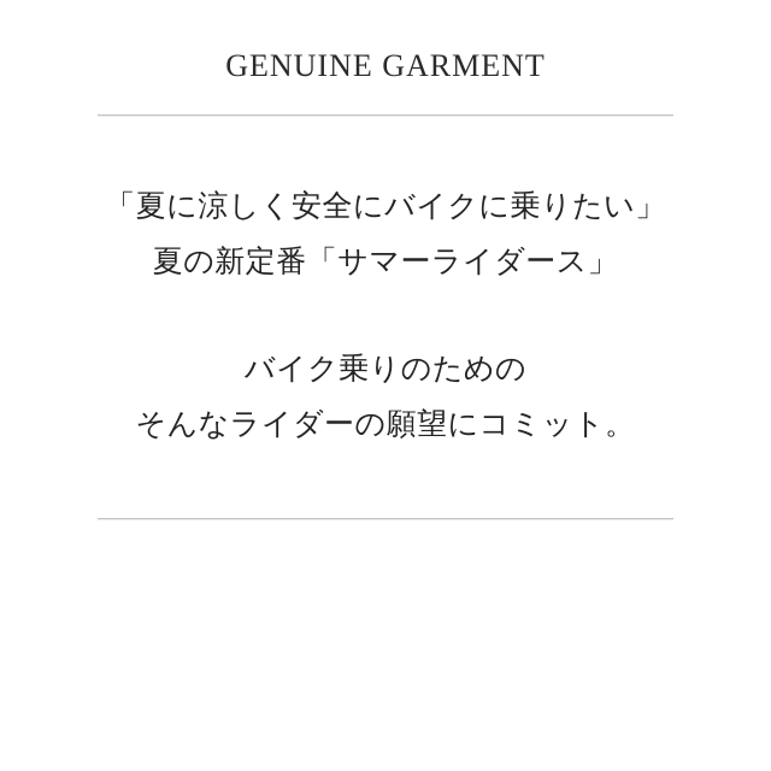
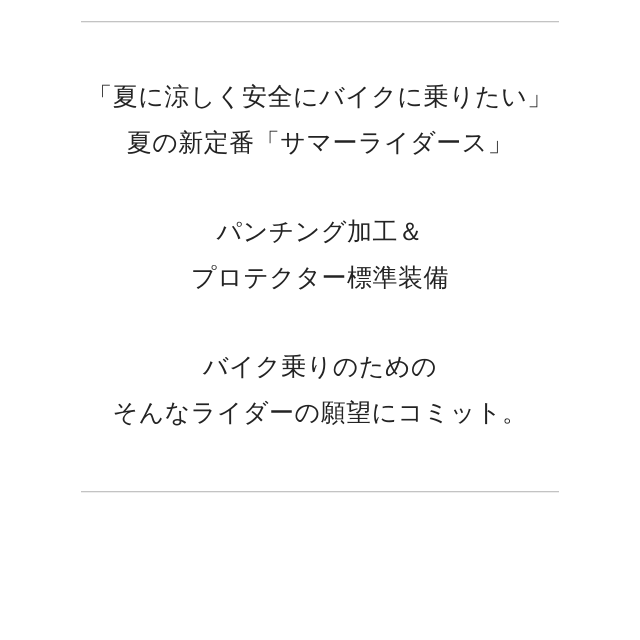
- GENUINE GARMENT
  「夏に涼しく安全にバイクに乗りたい」
  夏の新定番「サマーライダース」
+ パンチング加工＆
+ プロテクター標準装備
  バイク乗りのための
  そんなライダーの願望にコミット。
